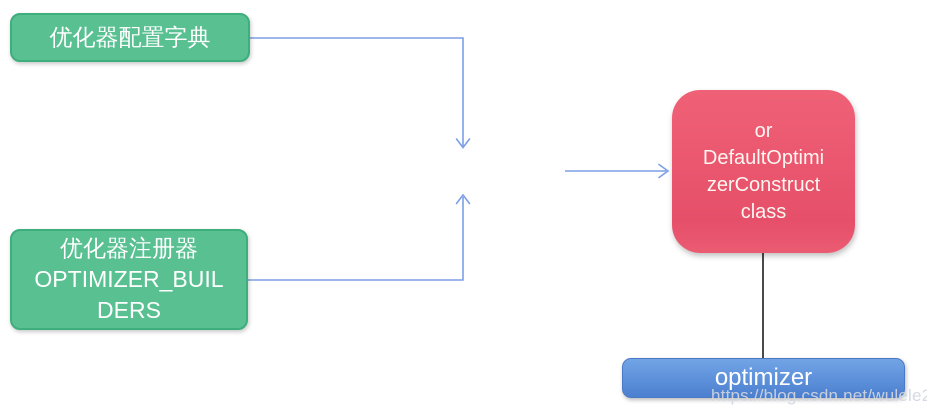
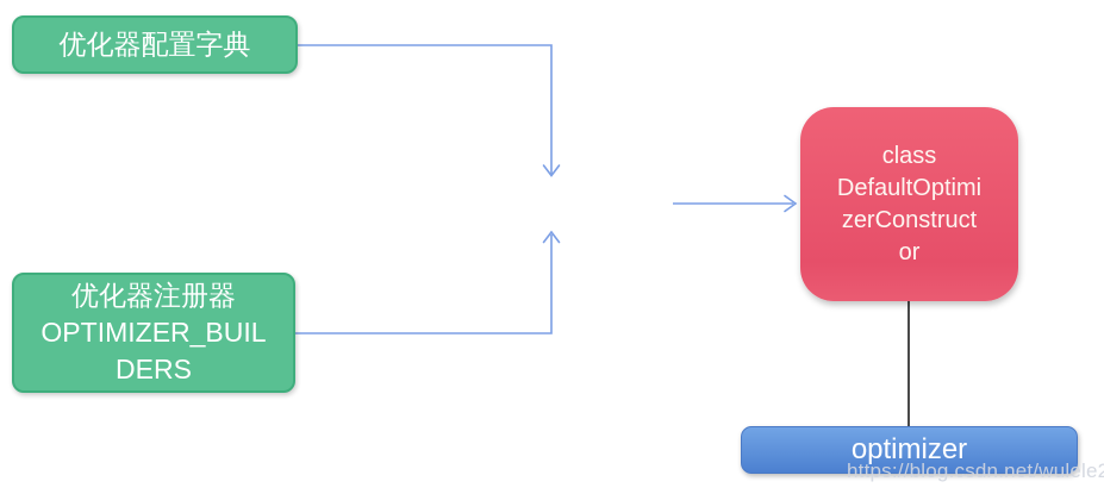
  优化器配置字典
  优化器注册器
  OPTIMIZER_BUILDERS
- or
+ class
  DefaultOptimi
  zerConstruct
- class
+ or
  optimizer
  https://blog.csdn.net/wulele2
